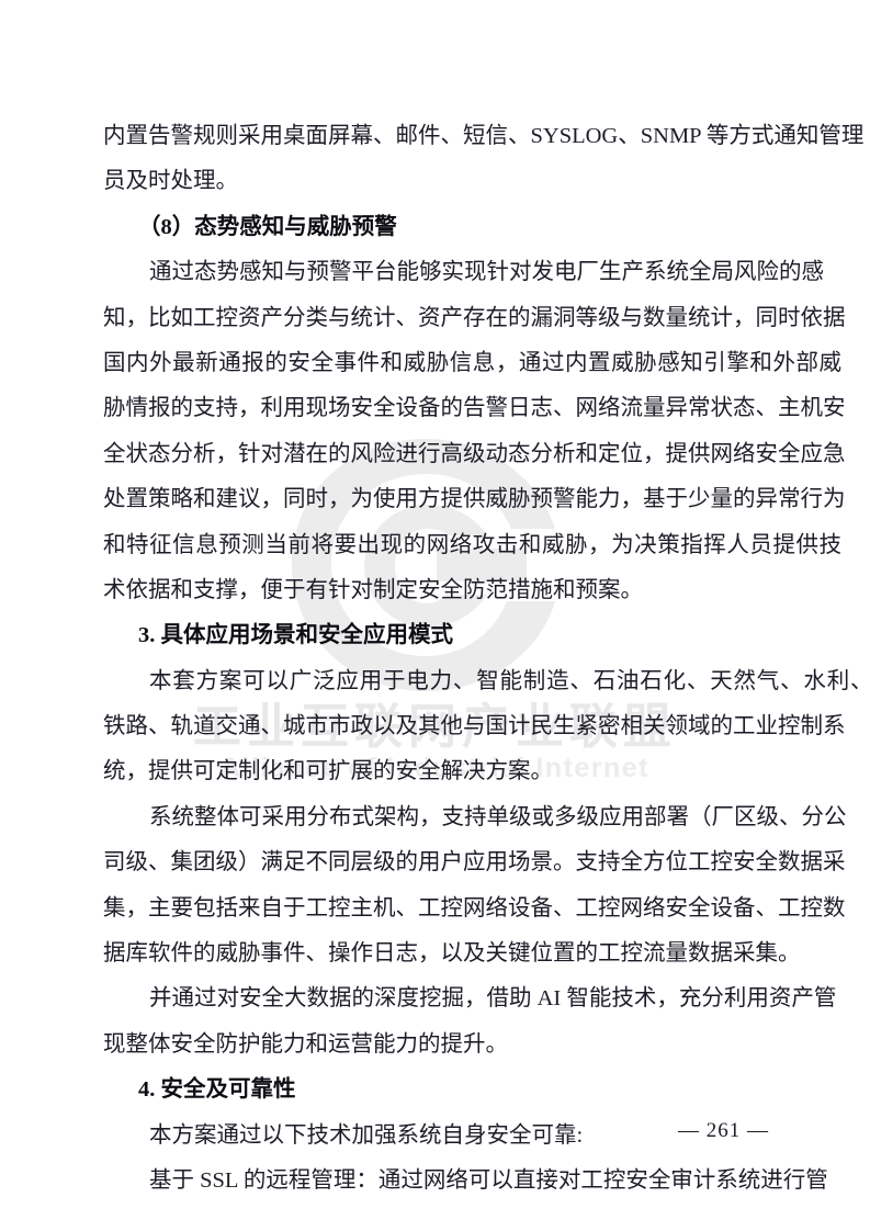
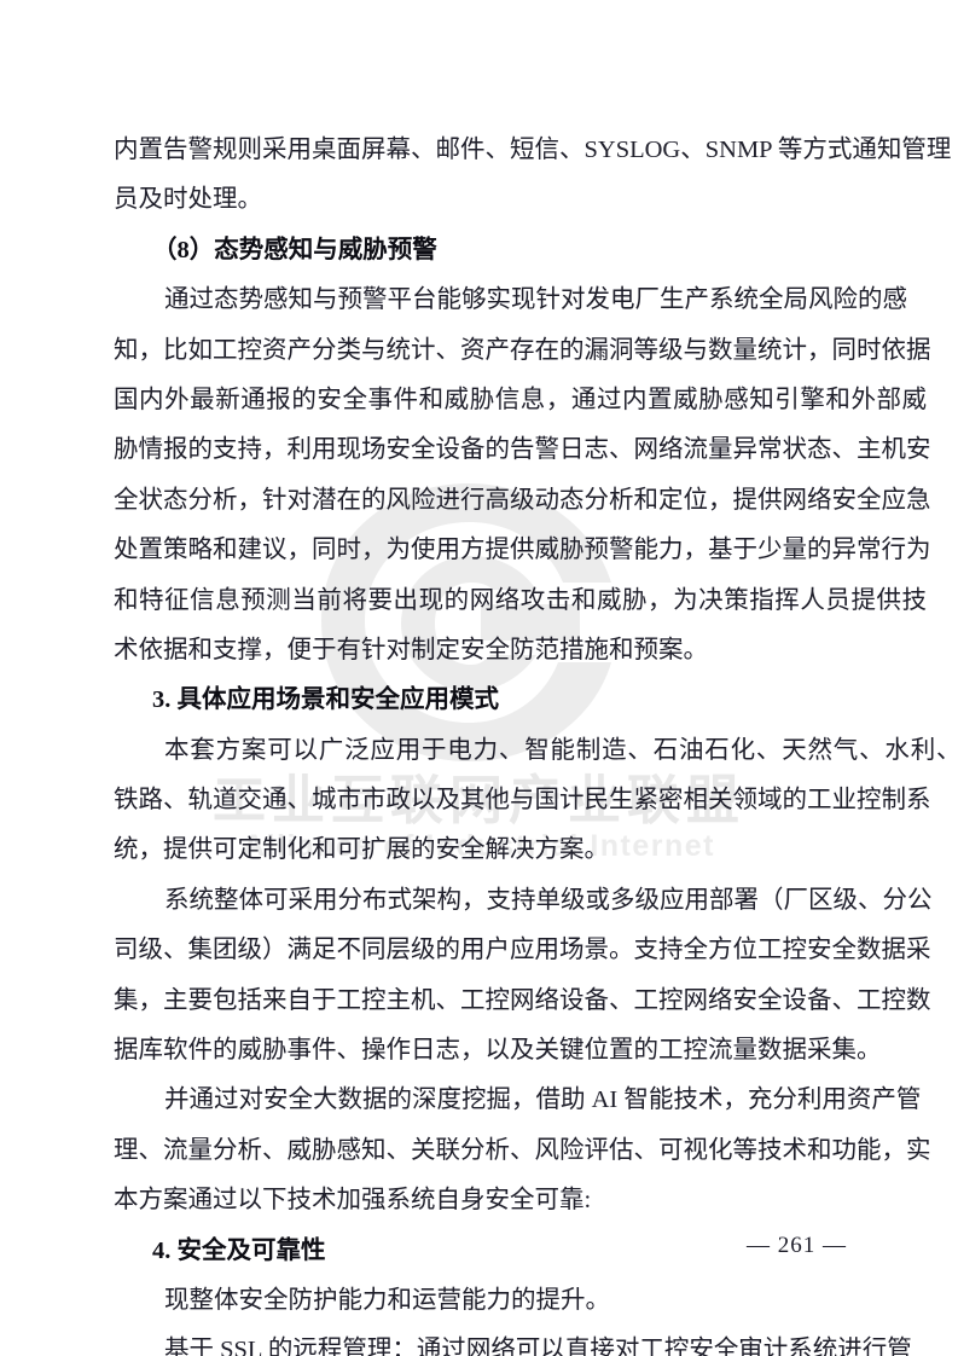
  工业互联网产业联盟
  Alliance of Industrial Internet
  内置告警规则采用桌面屏幕、邮件、短信、SYSLOG、SNMP 等方式通知管理
  员及时处理。
  （8）态势感知与威胁预警
  通过态势感知与预警平台能够实现针对发电厂生产系统全局风险的感
  知，比如工控资产分类与统计、资产存在的漏洞等级与数量统计，同时依据
  国内外最新通报的安全事件和威胁信息，通过内置威胁感知引擎和外部威
  胁情报的支持，利用现场安全设备的告警日志、网络流量异常状态、主机安
  全状态分析，针对潜在的风险进行高级动态分析和定位，提供网络安全应急
  处置策略和建议，同时，为使用方提供威胁预警能力，基于少量的异常行为
  和特征信息预测当前将要出现的网络攻击和威胁，为决策指挥人员提供技
  术依据和支撑，便于有针对制定安全防范措施和预案。
  3. 具体应用场景和安全应用模式
  本套方案可以广泛应用于电力、智能制造、石油石化、天然气、水利、
  铁路、轨道交通、城市市政以及其他与国计民生紧密相关领域的工业控制系
  统，提供可定制化和可扩展的安全解决方案。
  系统整体可采用分布式架构，支持单级或多级应用部署（厂区级、分公
  司级、集团级）满足不同层级的用户应用场景。支持全方位工控安全数据采
  集，主要包括来自于工控主机、工控网络设备、工控网络安全设备、工控数
  据库软件的威胁事件、操作日志，以及关键位置的工控流量数据采集。
  并通过对安全大数据的深度挖掘，借助 AI 智能技术，充分利用资产管
+ 理、流量分析、威胁感知、关联分析、风险评估、可视化等技术和功能，实
- 现整体安全防护能力和运营能力的提升。
+ 本方案通过以下技术加强系统自身安全可靠:
  4. 安全及可靠性
- 本方案通过以下技术加强系统自身安全可靠:
+ 现整体安全防护能力和运营能力的提升。
  基于 SSL 的远程管理：通过网络可以直接对工控安全审计系统进行管
  — 261 —
